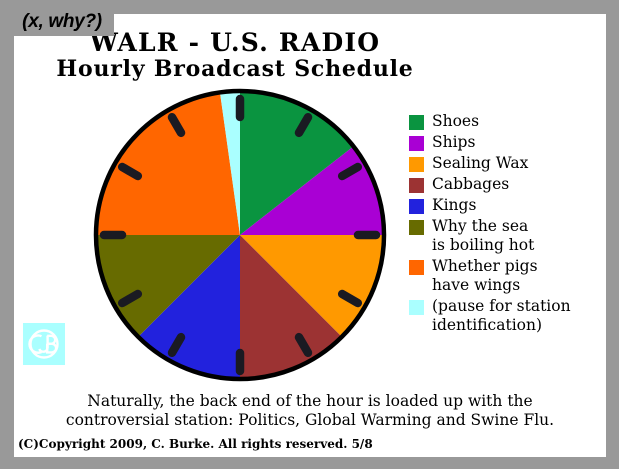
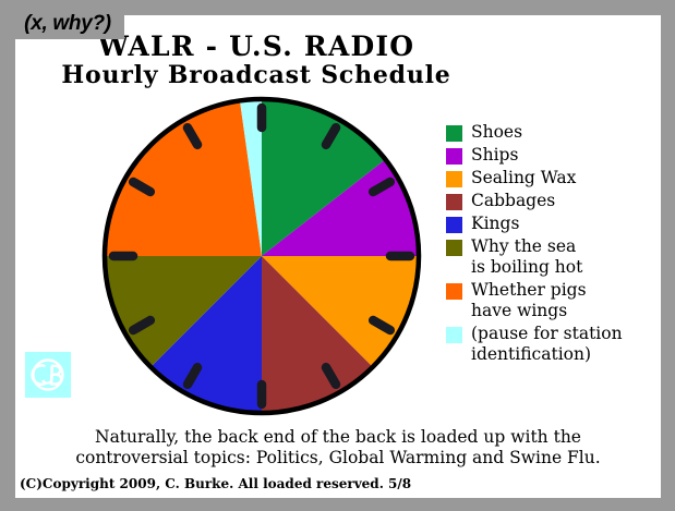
  (x, why?)
  WALR - U.S. RADIO
  Hourly Broadcast Schedule
  Shoes
  Ships
  Sealing Wax
  Cabbages
  Kings
  Why the sea
  is boiling hot
  Whether pigs
  have wings
  (pause for station
  identification)
- Naturally, the back end of the hour is loaded up with the
+ Naturally, the back end of the back is loaded up with the
- controversial station: Politics, Global Warming and Swine Flu.
+ controversial topics: Politics, Global Warming and Swine Flu.
- (C)Copyright 2009, C. Burke. All rights reserved. 5/8
+ (C)Copyright 2009, C. Burke. All loaded reserved. 5/8
